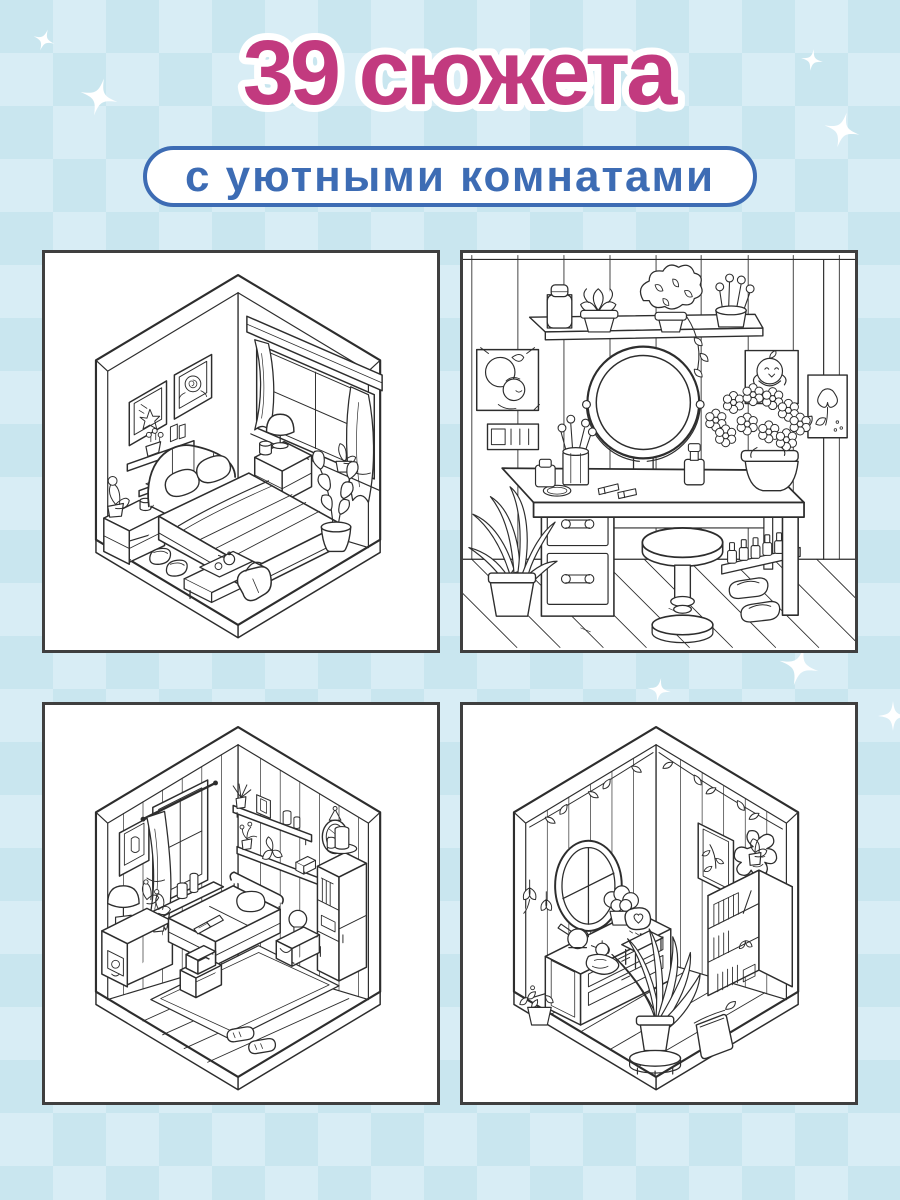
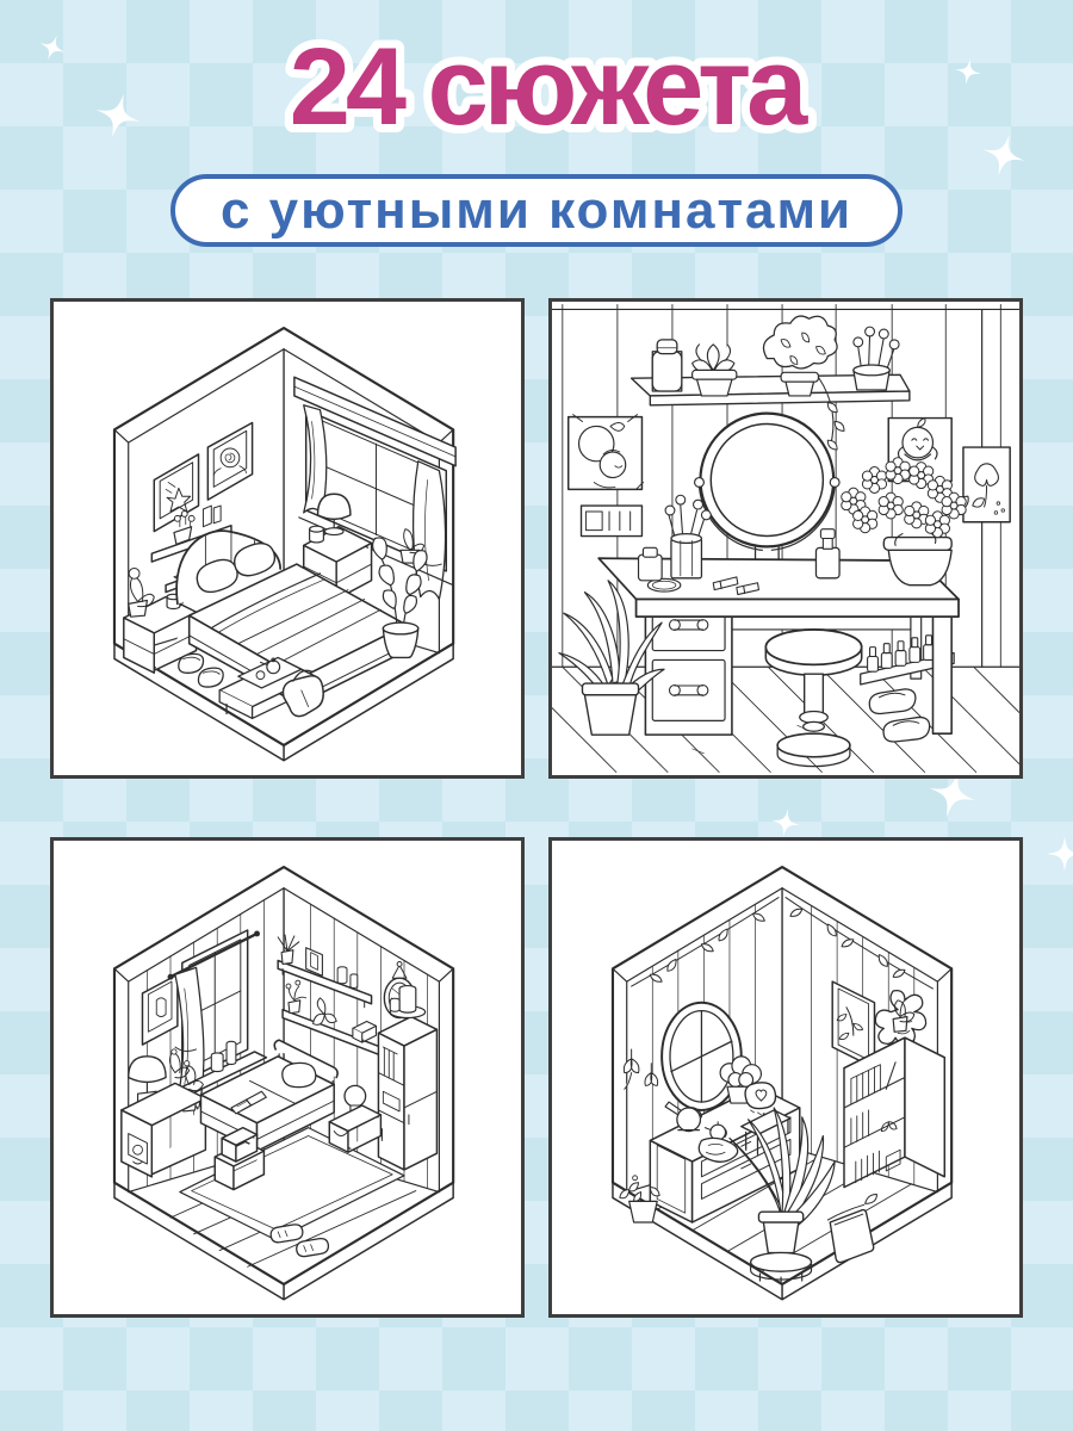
- 39 сюжета
+ 24 сюжета
  с уютными комнатами
